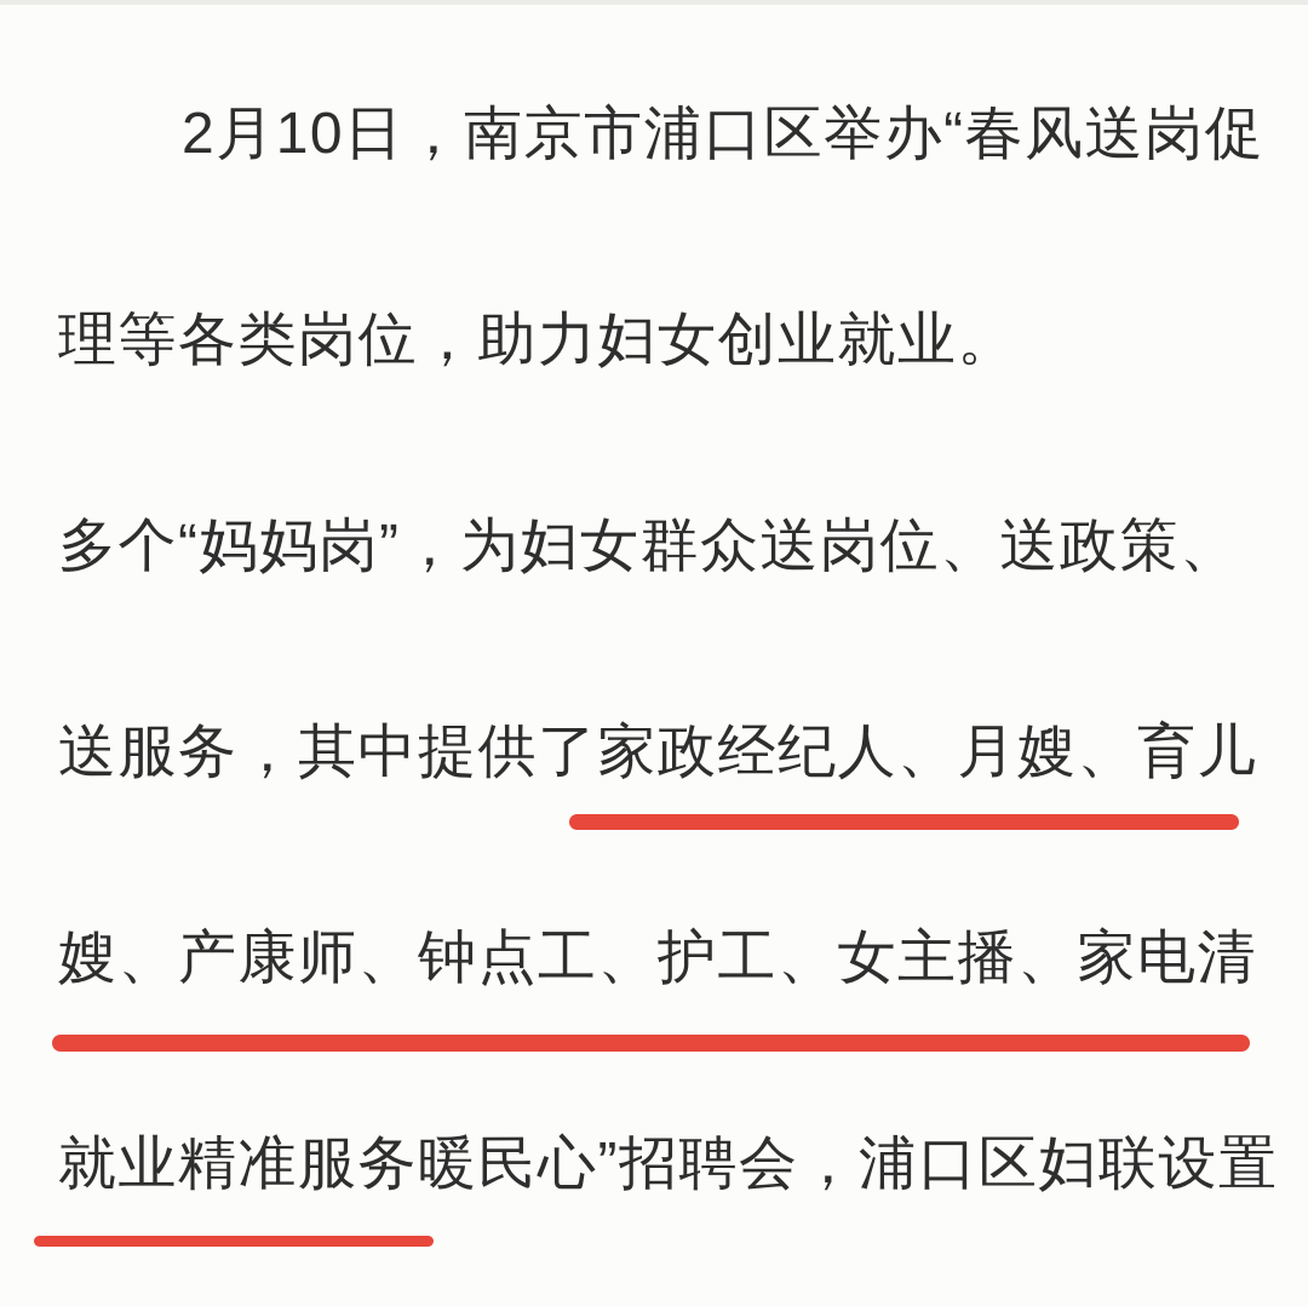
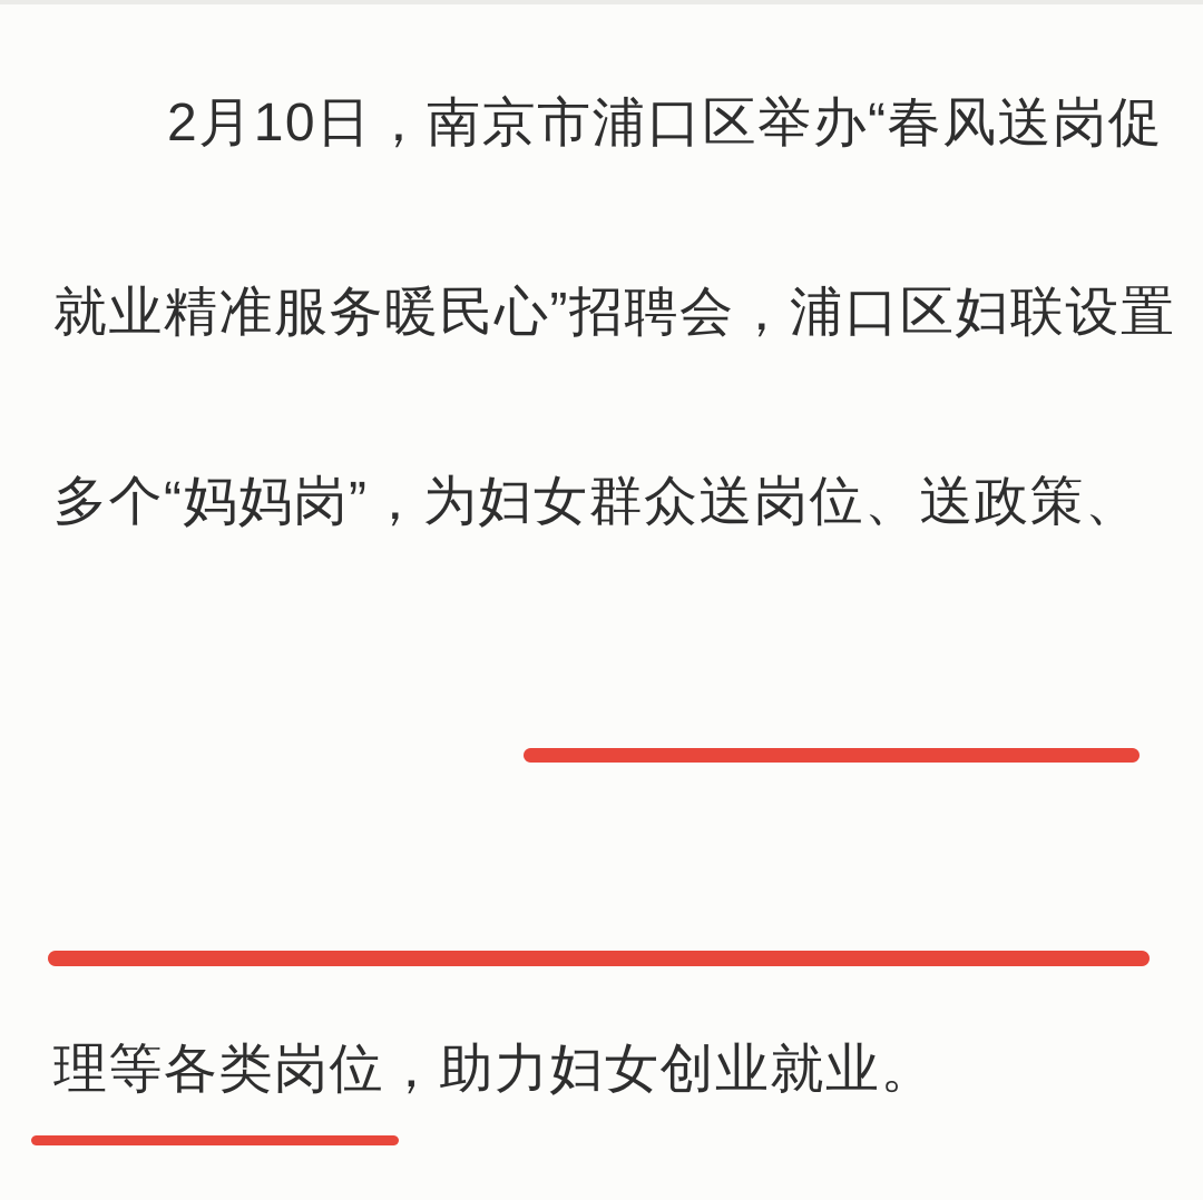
  2月10日，南京市浦口区举办“春风送岗促
- 理等各类岗位，助力妇女创业就业。
+ 就业精准服务暖民心”招聘会，浦口区妇联设置
  多个“妈妈岗”，为妇女群众送岗位、送政策、
- 送服务，其中提供了家政经纪人、月嫂、育儿
- 嫂、产康师、钟点工、护工、女主播、家电清
- 就业精准服务暖民心”招聘会，浦口区妇联设置
+ 理等各类岗位，助力妇女创业就业。
